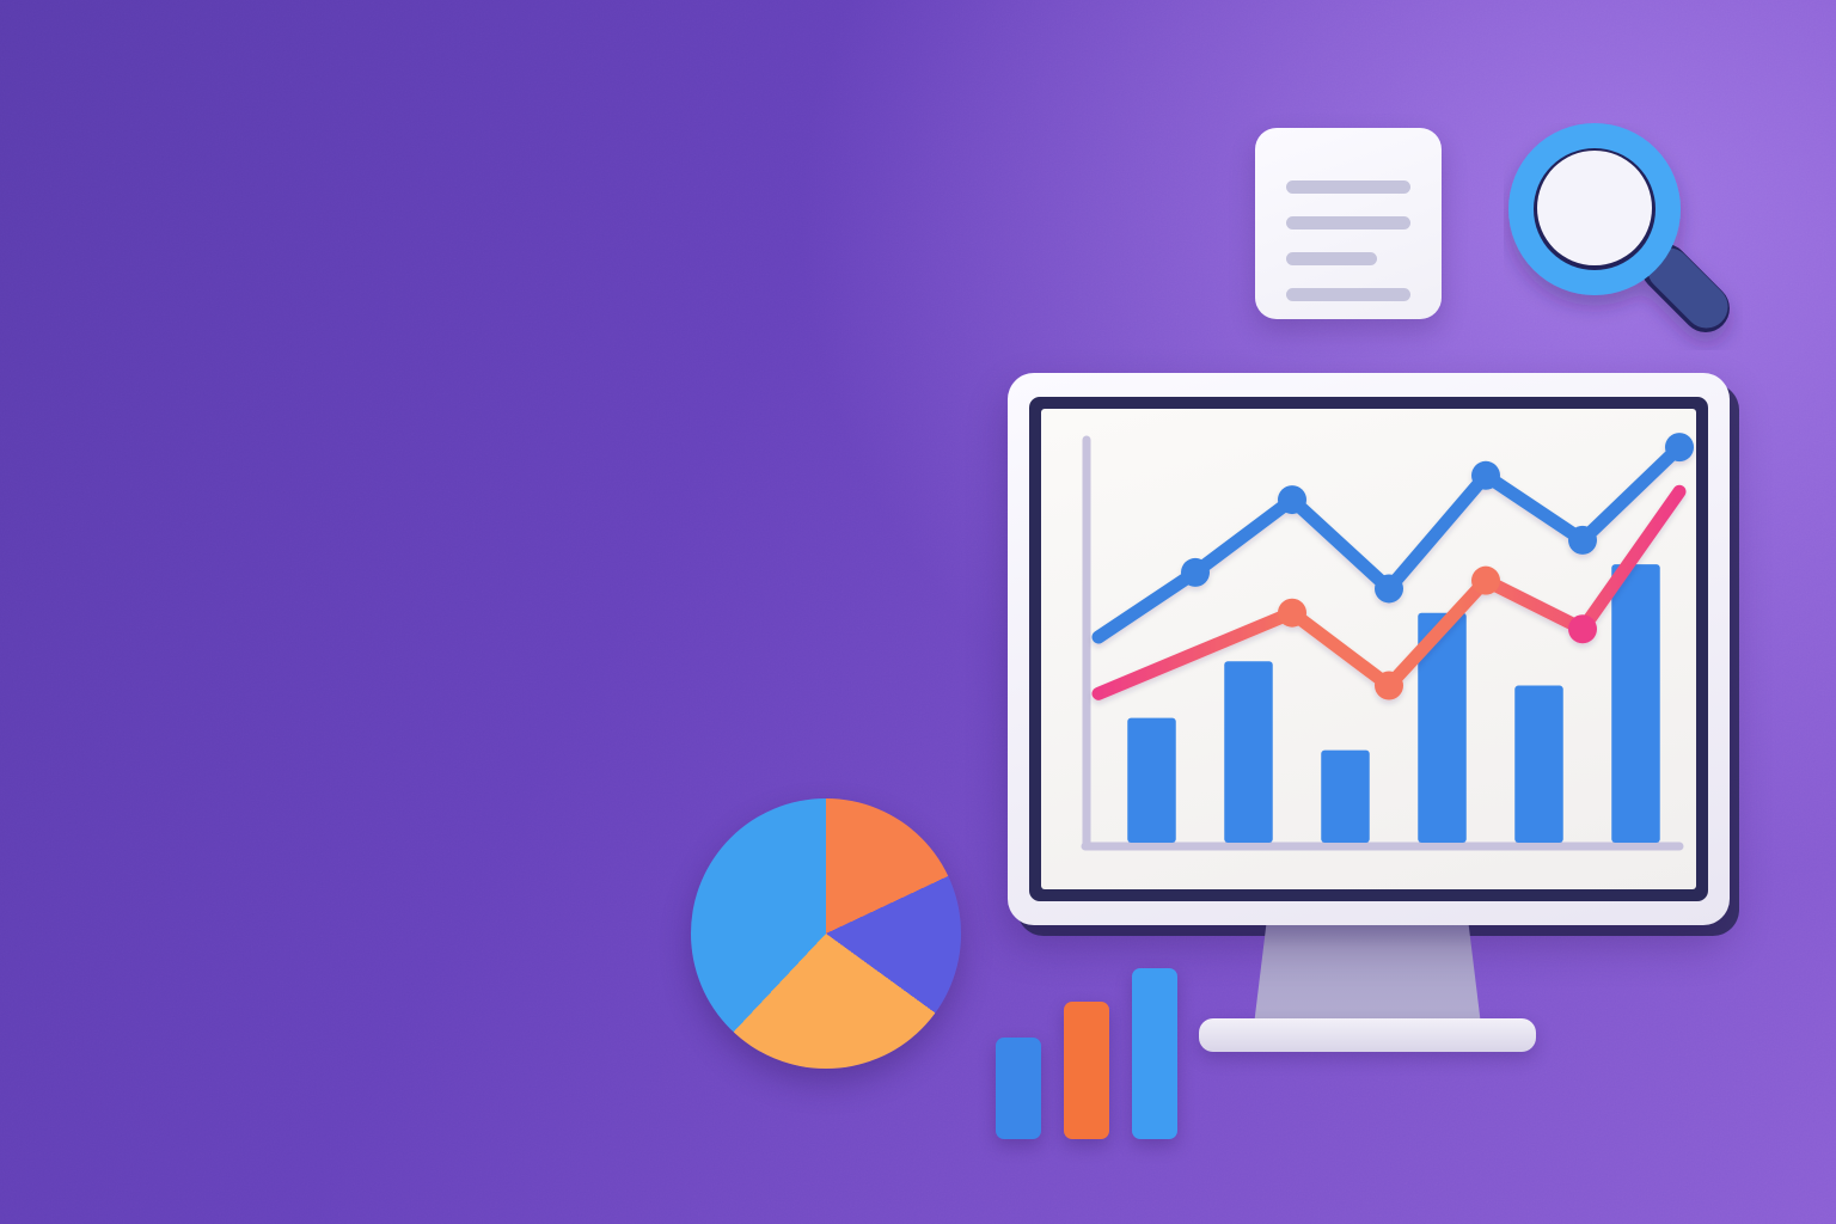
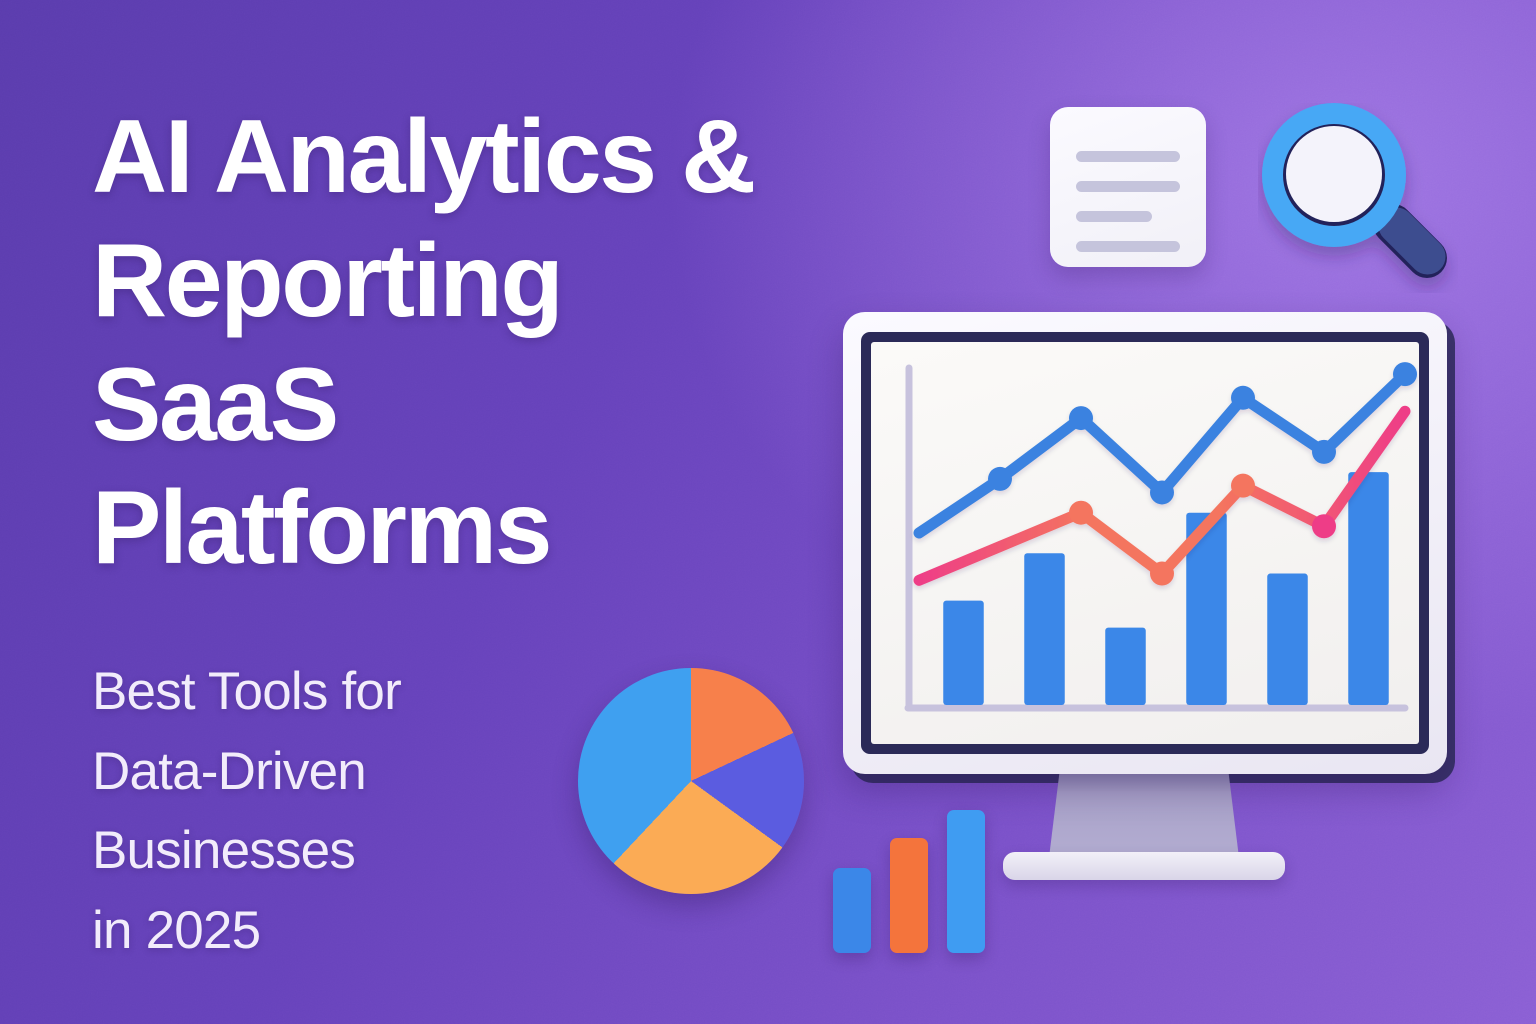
+ AI Analytics &
+ Reporting
+ SaaS
+ Platforms
+ Best Tools for
+ Data-Driven
+ Businesses
+ in 2025
